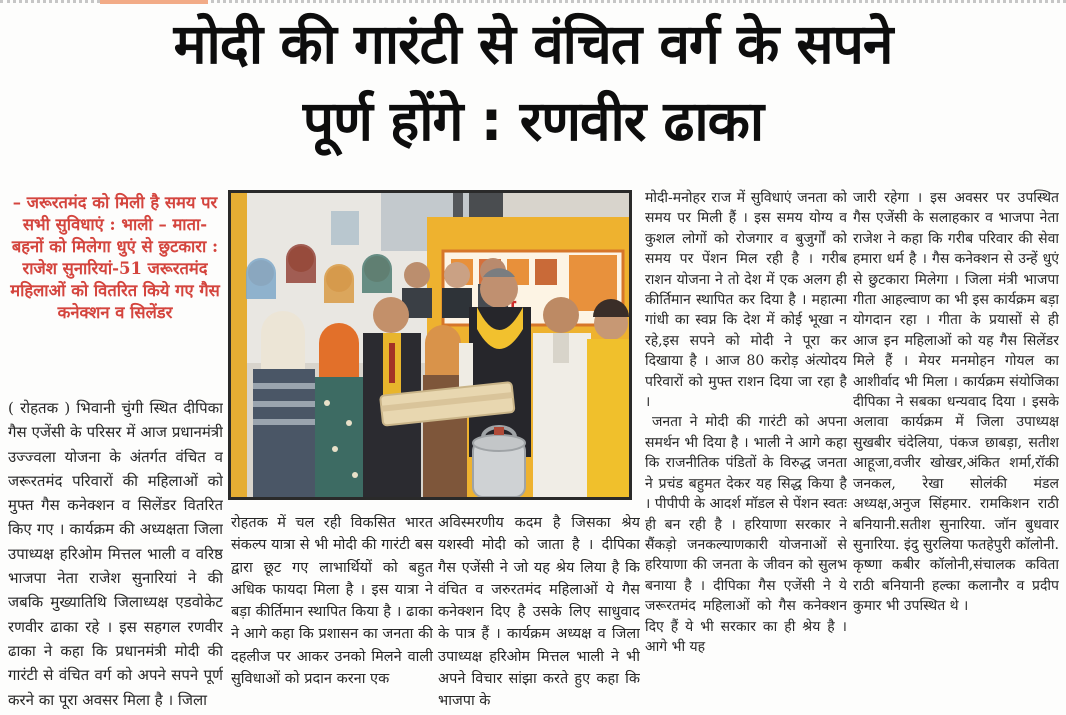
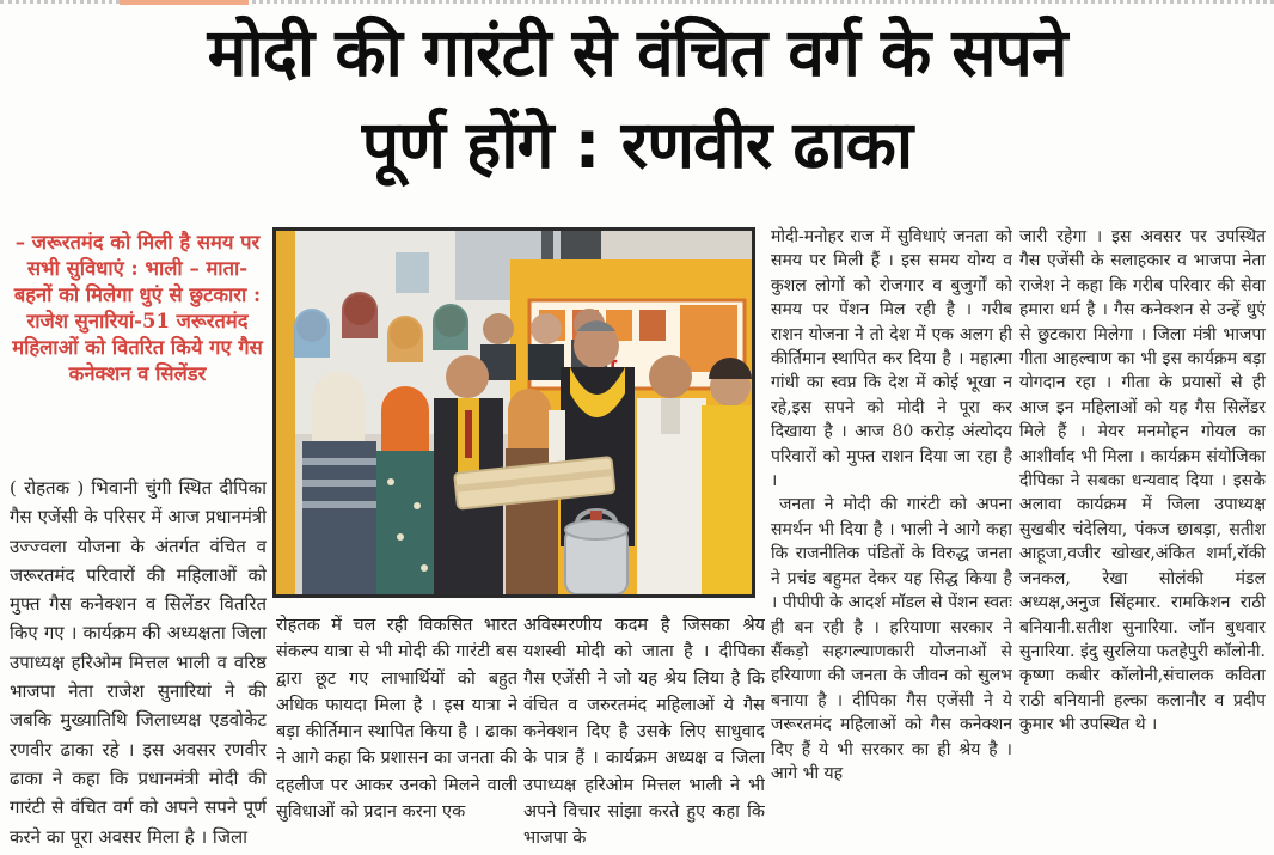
  मोदी की गारंटी से वंचित वर्ग के सपने
  पूर्ण होंगे : रणवीर ढाका
  – जरूरतमंद को मिली है समय पर सभी सुविधाएं : भाली – माता-बहनों को मिलेगा धुएं से छुटकारा : राजेश सुनारियां-51 जरूरतमंद महिलाओं को वितरित किये गए गैस कनेक्शन व सिलेंडर
- ( रोहतक ) भिवानी चुंगी स्थित दीपिका गैस एजेंसी के परिसर में आज प्रधानमंत्री उज्ज्वला योजना के अंतर्गत वंचित व जरूरतमंद परिवारों की महिलाओं को मुफ्त गैस कनेक्शन व सिलेंडर वितरित किए गए । कार्यक्रम की अध्यक्षता जिला उपाध्यक्ष हरिओम मित्तल भाली व वरिष्ठ भाजपा नेता राजेश सुनारियां ने की जबकि मुख्यातिथि जिलाध्यक्ष एडवोकेट रणवीर ढाका रहे । इस सहगल रणवीर ढाका ने कहा कि प्रधानमंत्री मोदी की गारंटी से वंचित वर्ग को अपने सपने पूर्ण करने का पूरा अवसर मिला है । जिला
+ ( रोहतक ) भिवानी चुंगी स्थित दीपिका गैस एजेंसी के परिसर में आज प्रधानमंत्री उज्ज्वला योजना के अंतर्गत वंचित व जरूरतमंद परिवारों की महिलाओं को मुफ्त गैस कनेक्शन व सिलेंडर वितरित किए गए । कार्यक्रम की अध्यक्षता जिला उपाध्यक्ष हरिओम मित्तल भाली व वरिष्ठ भाजपा नेता राजेश सुनारियां ने की जबकि मुख्यातिथि जिलाध्यक्ष एडवोकेट रणवीर ढाका रहे । इस अवसर रणवीर ढाका ने कहा कि प्रधानमंत्री मोदी की गारंटी से वंचित वर्ग को अपने सपने पूर्ण करने का पूरा अवसर मिला है । जिला
  रोहतक में चल रही विकसित भारत संकल्प यात्रा से भी मोदी की गारंटी बस द्वारा छूट गए लाभार्थियों को बहुत अधिक फायदा मिला है । इस यात्रा ने बड़ा कीर्तिमान स्थापित किया है । ढाका ने आगे कहा कि प्रशासन का जनता की दहलीज पर आकर उनको मिलने वाली सुविधाओं को प्रदान करना एक
  अविस्मरणीय कदम है जिसका श्रेय यशस्वी मोदी को जाता है । दीपिका गैस एजेंसी ने जो यह श्रेय लिया है कि वंचित व जरुरतमंद महिलाओं ये गैस कनेक्शन दिए है उसके लिए साधुवाद के पात्र हैं । कार्यक्रम अध्यक्ष व जिला उपाध्यक्ष हरिओम मित्तल भाली ने भी अपने विचार सांझा करते हुए कहा कि भाजपा के
  मोदी-मनोहर राज में सुविधाएं जनता को समय पर मिली हैं । इस समय योग्य व कुशल लोगों को रोजगार व बुजुर्गों को समय पर पेंशन मिल रही है । गरीब राशन योजना ने तो देश में एक अलग ही कीर्तिमान स्थापित कर दिया है । महात्मा गांधी का स्वप्न कि देश में कोई भूखा न रहे,इस सपने को मोदी ने पूरा कर दिखाया है । आज 80 करोड़ अंत्योदय परिवारों को मुफ्त राशन दिया जा रहा है ।
- जनता ने मोदी की गारंटी को अपना समर्थन भी दिया है । भाली ने आगे कहा कि राजनीतिक पंडितों के विरुद्ध जनता ने प्रचंड बहुमत देकर यह सिद्ध किया है । पीपीपी के आदर्श मॉडल से पेंशन स्वतः ही बन रही है । हरियाणा सरकार ने सैंकड़ो जनकल्याणकारी योजनाओं से हरियाणा की जनता के जीवन को सुलभ बनाया है । दीपिका गैस एजेंसी ने ये जरूरतमंद महिलाओं को गैस कनेक्शन दिए हैं ये भी सरकार का ही श्रेय है । आगे भी यह
+ जनता ने मोदी की गारंटी को अपना समर्थन भी दिया है । भाली ने आगे कहा कि राजनीतिक पंडितों के विरुद्ध जनता ने प्रचंड बहुमत देकर यह सिद्ध किया है । पीपीपी के आदर्श मॉडल से पेंशन स्वतः ही बन रही है । हरियाणा सरकार ने सैंकड़ो सहगल्याणकारी योजनाओं से हरियाणा की जनता के जीवन को सुलभ बनाया है । दीपिका गैस एजेंसी ने ये जरूरतमंद महिलाओं को गैस कनेक्शन दिए हैं ये भी सरकार का ही श्रेय है । आगे भी यह
  जारी रहेगा । इस अवसर पर उपस्थित गैस एजेंसी के सलाहकार व भाजपा नेता राजेश ने कहा कि गरीब परिवार की सेवा हमारा धर्म है । गैस कनेक्शन से उन्हें धुएं से छुटकारा मिलेगा । जिला मंत्री भाजपा गीता आहल्वाण का भी इस कार्यक्रम बड़ा योगदान रहा । गीता के प्रयासों से ही आज इन महिलाओं को यह गैस सिलेंडर मिले हैं । मेयर मनमोहन गोयल का आशीर्वाद भी मिला । कार्यक्रम संयोजिका दीपिका ने सबका धन्यवाद दिया । इसके अलावा कार्यक्रम में जिला उपाध्यक्ष सुखबीर चंदेलिया, पंकज छाबड़ा, सतीश आहूजा,वजीर खोखर,अंकित शर्मा,रॉकी जनकल, रेखा सोलंकी मंडल अध्यक्ष,अनुज सिंहमार. रामकिशन राठी बनियानी.सतीश सुनारिया. जॉन बुधवार सुनारिया. इंदु सुरलिया फतहेपुरी कॉलोनी. कृष्णा कबीर कॉलोनी,संचालक कविता राठी बनियानी हल्का कलानौर व प्रदीप कुमार भी उपस्थित थे ।
